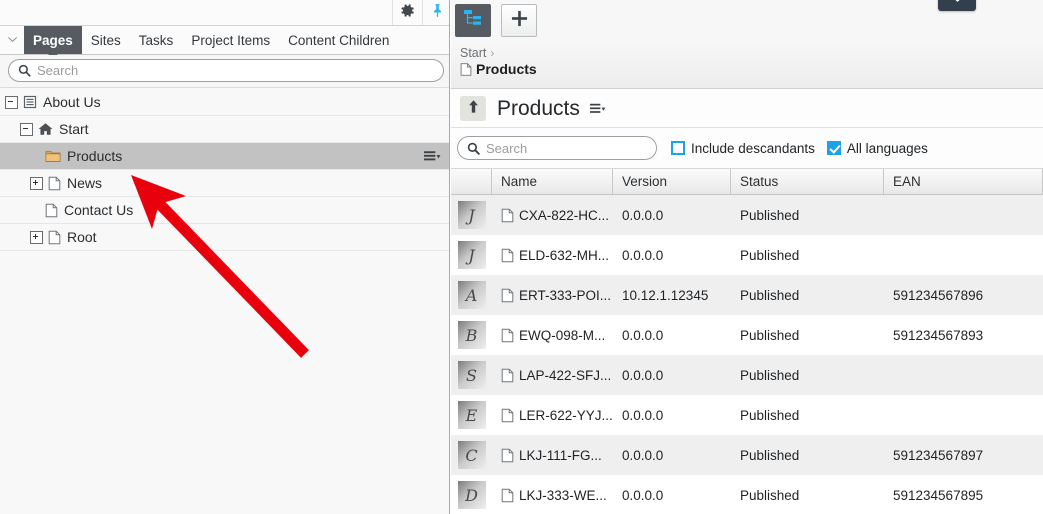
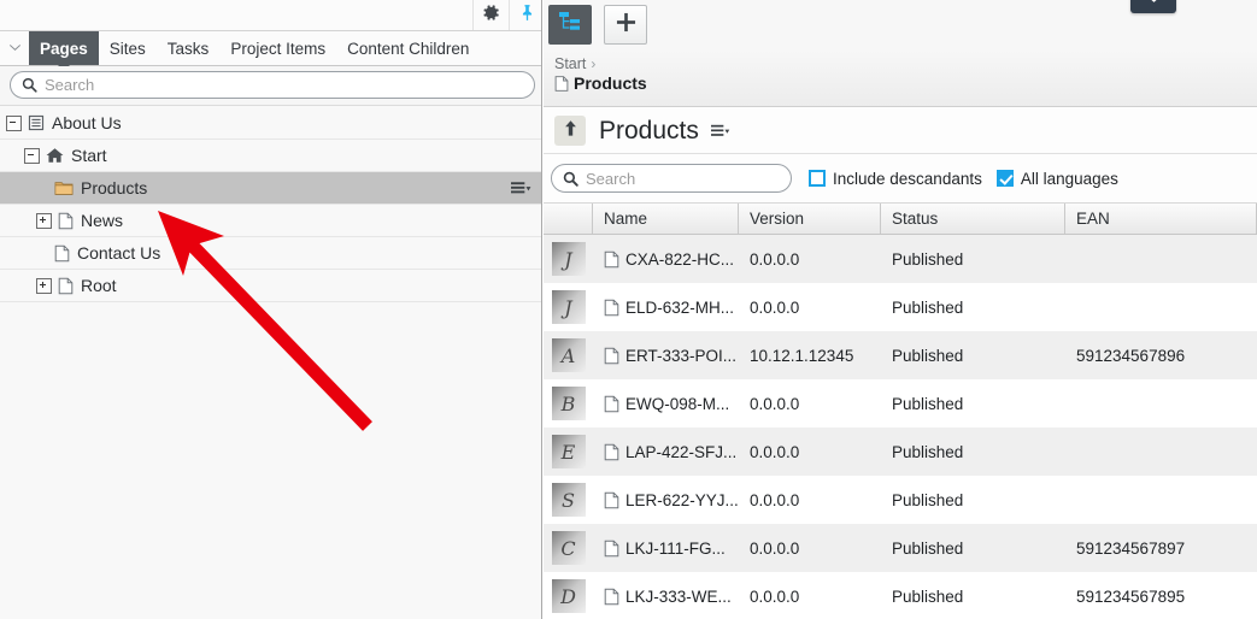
  Pages
  Sites
  Tasks
  Project Items
  Content Children
  Search
  About Us
  Start
  Products
  News
  Contact Us
  Root
  Start
  ›
  Products
  Products
  Search
  Include descandants
  All languages
  Name
  Version
  Status
  EAN
  J
  CXA-822-HC...
  0.0.0.0
  Published
  J
  ELD-632-MH...
  0.0.0.0
  Published
  A
  ERT-333-POI...
  10.12.1.12345
  Published
  591234567896
  B
  EWQ-098-M...
  0.0.0.0
  Published
- 591234567893
- S
+ E
  LAP-422-SFJ...
  0.0.0.0
  Published
- E
+ S
  LER-622-YYJ...
  0.0.0.0
  Published
  C
  LKJ-111-FG...
  0.0.0.0
  Published
  591234567897
  D
  LKJ-333-WE...
  0.0.0.0
  Published
  591234567895
